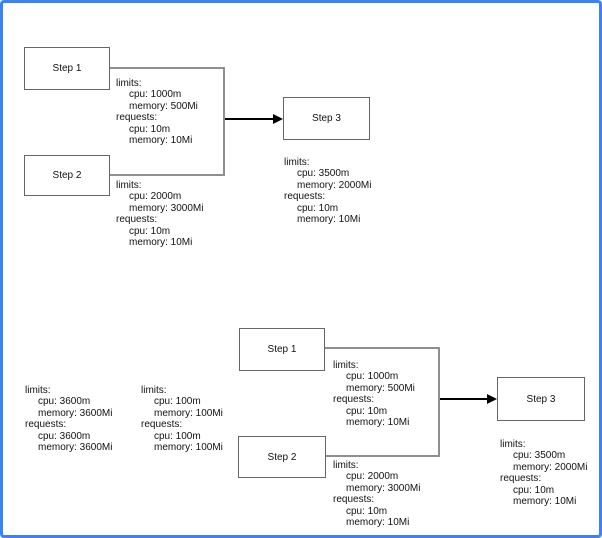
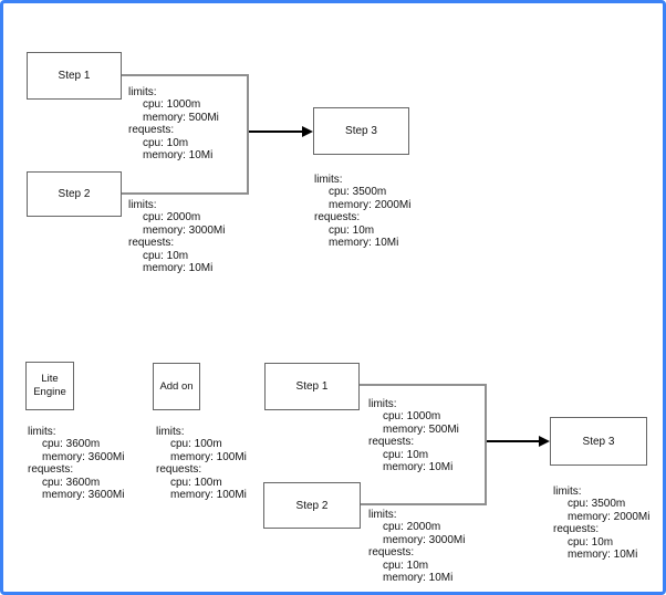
  Step 1
  Step 2
  Step 3
  limits:
  cpu: 1000m
  memory: 500Mi
  requests:
  cpu: 10m
  memory: 10Mi
  limits:
  cpu: 2000m
  memory: 3000Mi
  requests:
  cpu: 10m
  memory: 10Mi
  limits:
  cpu: 3500m
  memory: 2000Mi
  requests:
  cpu: 10m
  memory: 10Mi
+ Lite
+ Engine
+ Add on
  Step 1
  Step 2
  Step 3
  limits:
  cpu: 3600m
  memory: 3600Mi
  requests:
  cpu: 3600m
  memory: 3600Mi
  limits:
  cpu: 100m
  memory: 100Mi
  requests:
  cpu: 100m
  memory: 100Mi
  limits:
  cpu: 1000m
  memory: 500Mi
  requests:
  cpu: 10m
  memory: 10Mi
  limits:
  cpu: 2000m
  memory: 3000Mi
  requests:
  cpu: 10m
  memory: 10Mi
  limits:
  cpu: 3500m
  memory: 2000Mi
  requests:
  cpu: 10m
  memory: 10Mi
